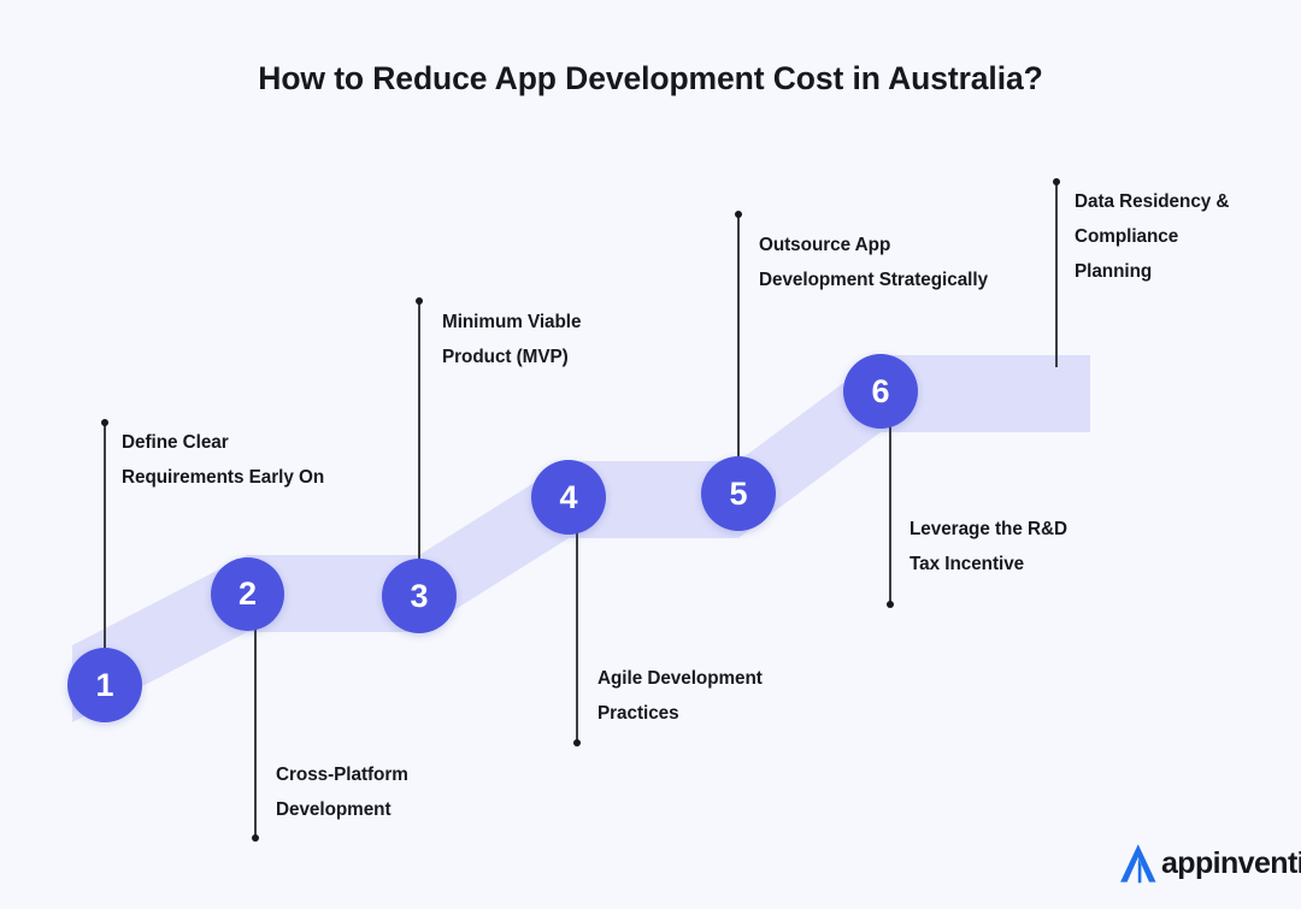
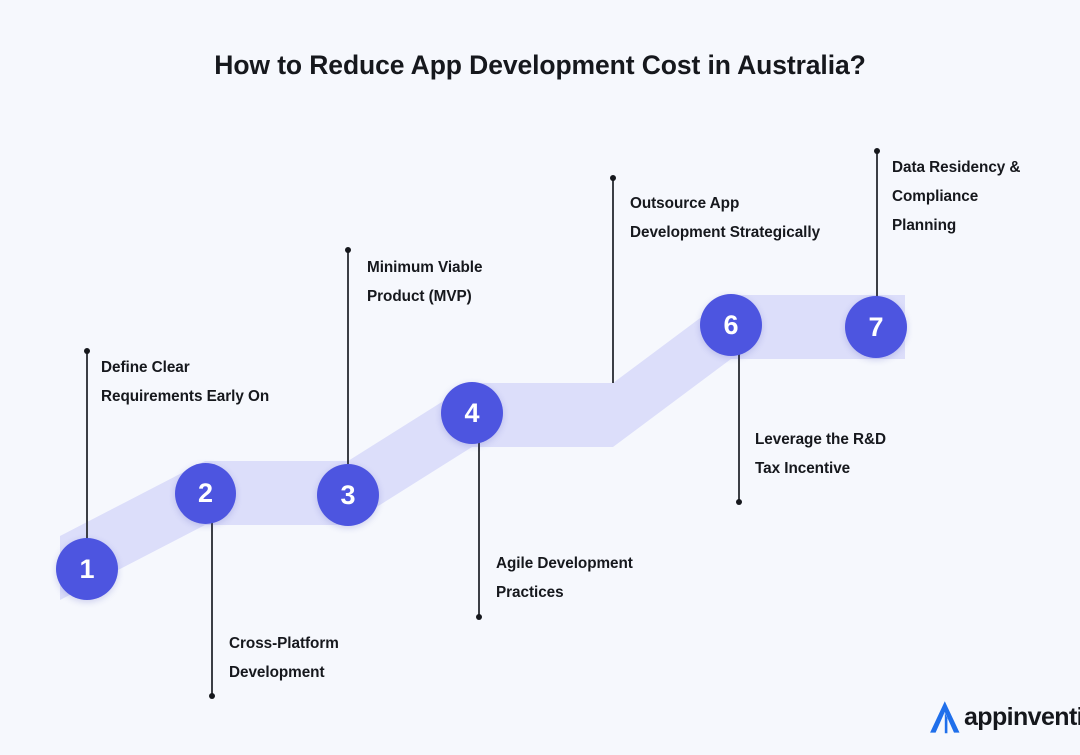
  How to Reduce App Development Cost in Australia?
  1
  2
  3
  4
- 5
  6
+ 7
  Define Clear
  Requirements Early On
  Cross-Platform
  Development
  Minimum Viable
  Product (MVP)
  Agile Development
  Practices
  Outsource App
  Development Strategically
  Leverage the R&D
  Tax Incentive
  Data Residency &
  Compliance
  Planning
  appinvent
